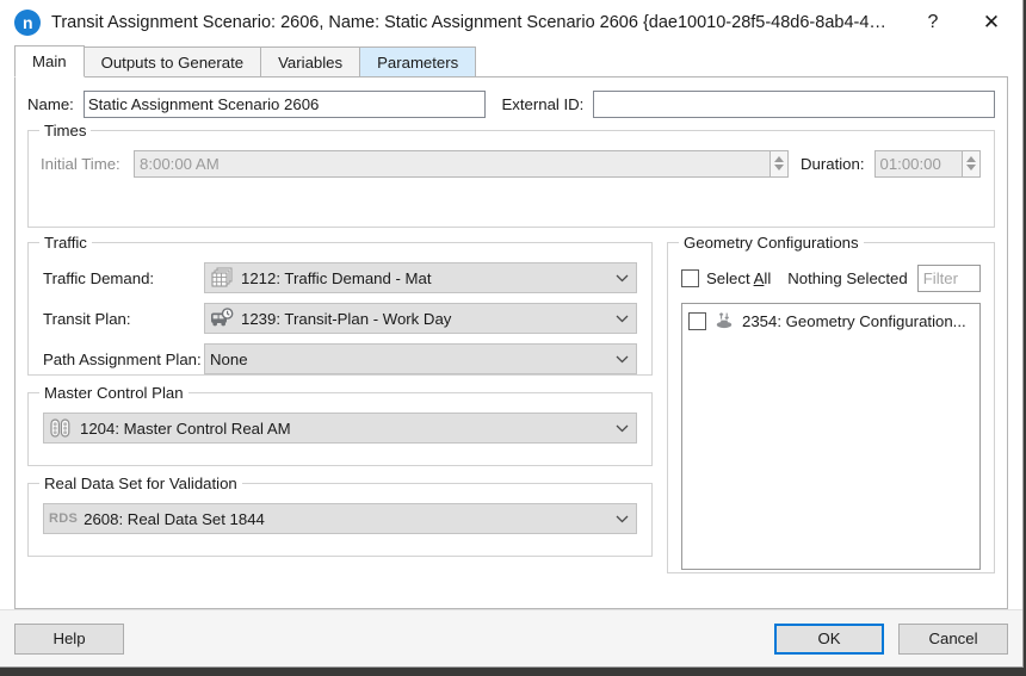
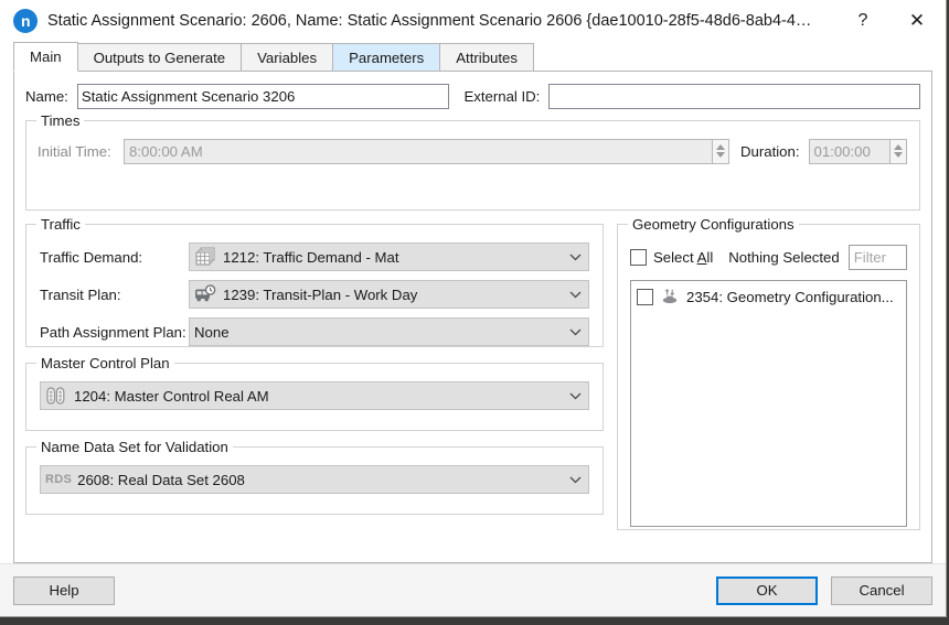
  n
- Transit Assignment Scenario: 2606, Name: Static Assignment Scenario 2606 {dae10010-28f5-48d6-8ab4-4…
+ Static Assignment Scenario: 2606, Name: Static Assignment Scenario 2606 {dae10010-28f5-48d6-8ab4-4…
  ?
  ✕
  Main
  Outputs to Generate
  Variables
  Parameters
+ Attributes
  Name:
- Static Assignment Scenario 2606
+ Static Assignment Scenario 3206
  External ID:
  Times
  Initial Time:
  8:00:00 AM
  Duration:
  01:00:00
  Traffic
  Traffic Demand:
  1212: Traffic Demand - Mat
  Transit Plan:
  1239: Transit-Plan - Work Day
  Path Assignment Plan:
  None
  Master Control Plan
  1204: Master Control Real AM
- Real Data Set for Validation
+ Name Data Set for Validation
  RDS
- 2608: Real Data Set 1844
+ 2608: Real Data Set 2608
  Geometry Configurations
  Select All
  Nothing Selected
  Filter
  2354: Geometry Configuration...
  Help
  OK
  Cancel
